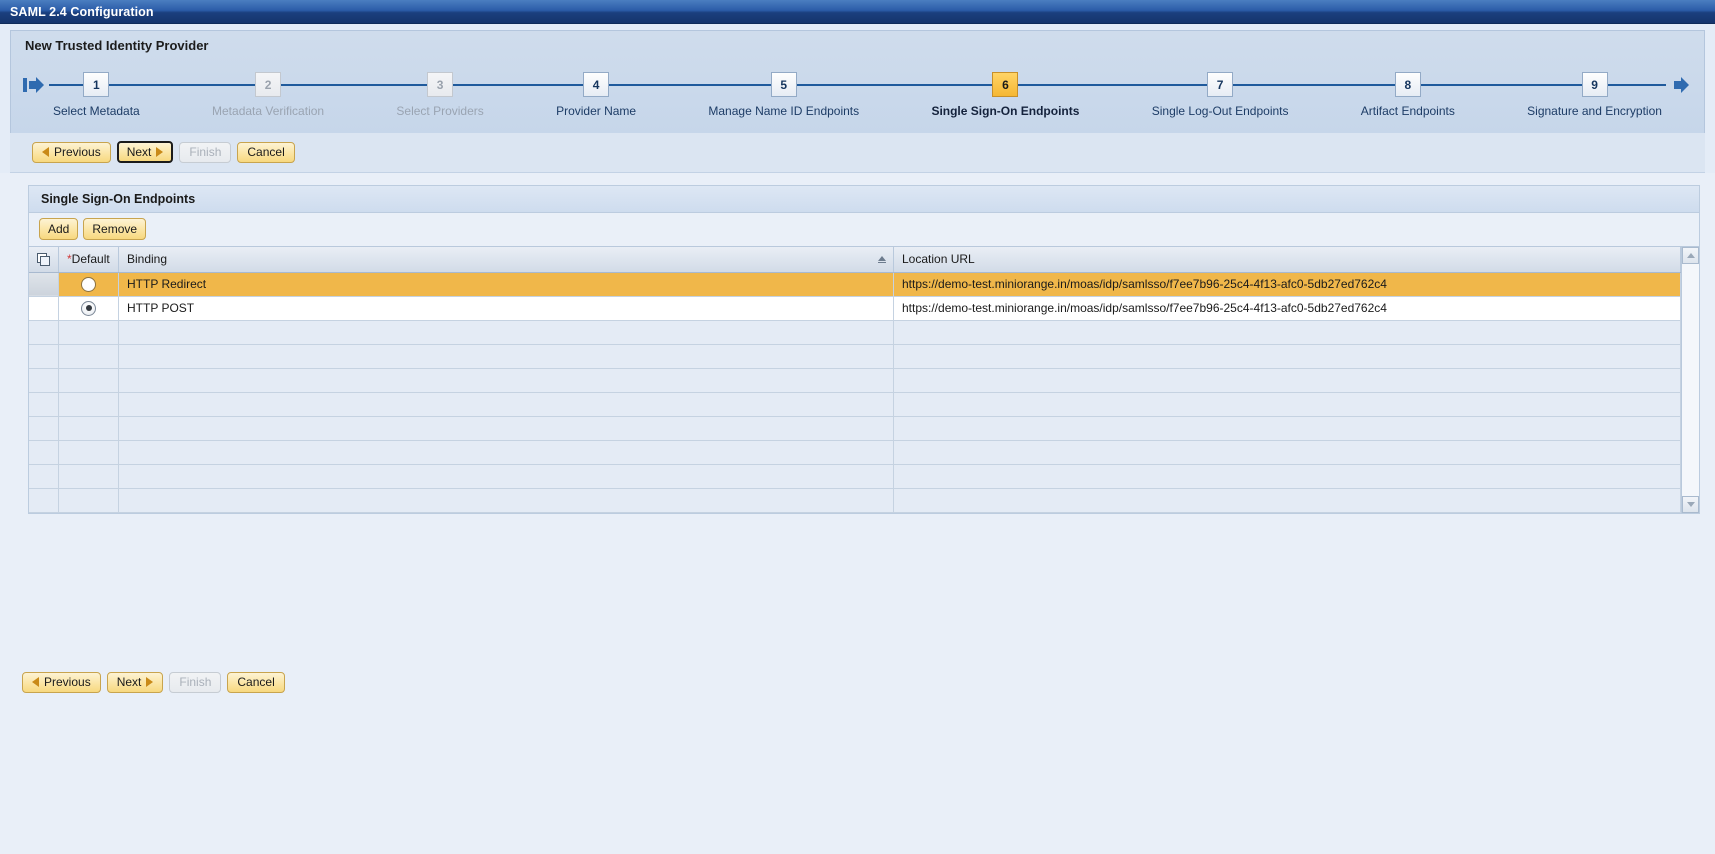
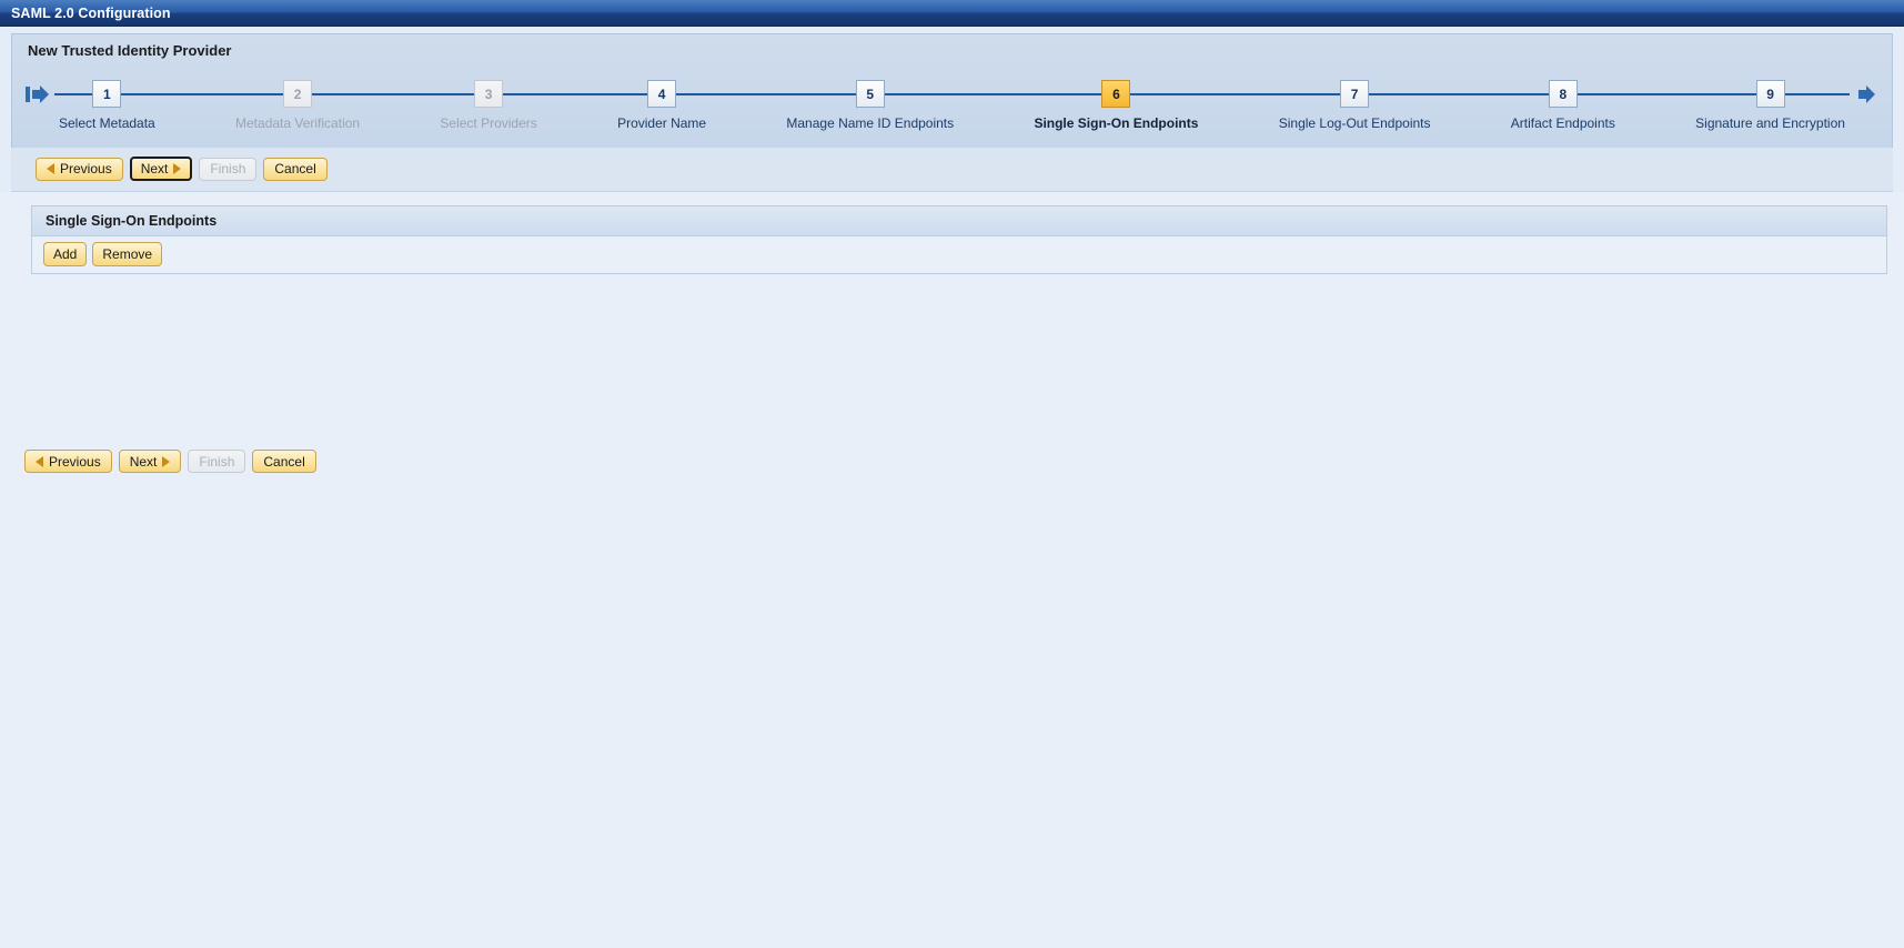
- SAML 2.4 Configuration
+ SAML 2.0 Configuration
  New Trusted Identity Provider
  1
  Select Metadata
  2
  Metadata Verification
  3
  Select Providers
  4
  Provider Name
  5
  Manage Name ID Endpoints
  6
  Single Sign-On Endpoints
  7
  Single Log-Out Endpoints
  8
  Artifact Endpoints
  9
  Signature and Encryption
  Previous
  Next
  Finish
  Cancel
  Single Sign-On Endpoints
  Add
  Remove
- 	*Default	Binding	Location URL
- 		HTTP Redirect	https://demo-test.miniorange.in/moas/idp/samlsso/f7ee7b96-25c4-4f13-afc0-5db27ed762c4
- 		HTTP POST	https://demo-test.miniorange.in/moas/idp/samlsso/f7ee7b96-25c4-4f13-afc0-5db27ed762c4
  Previous
  Next
  Finish
  Cancel
